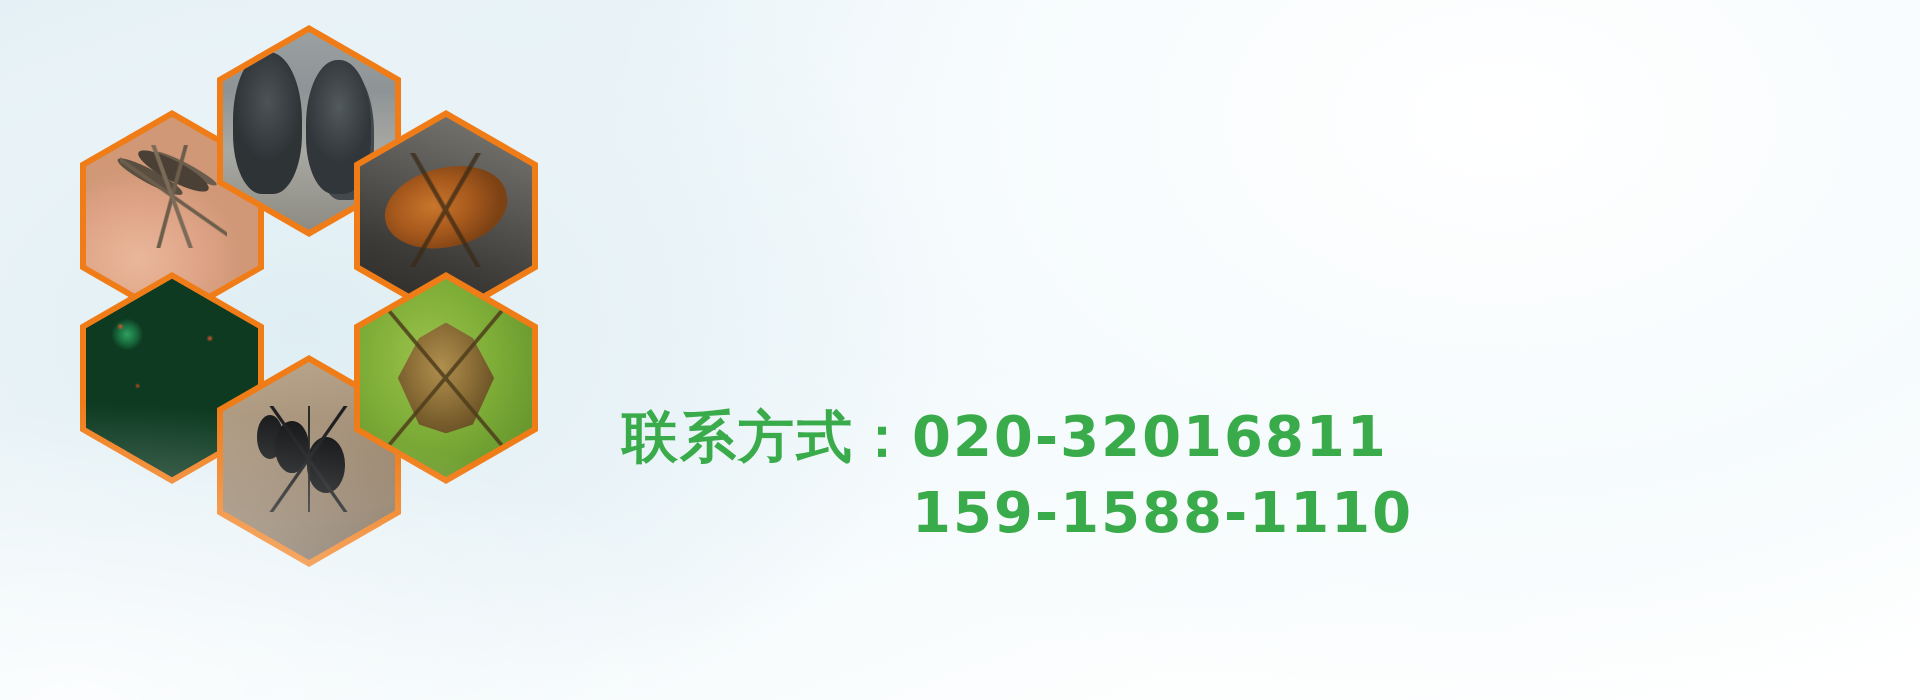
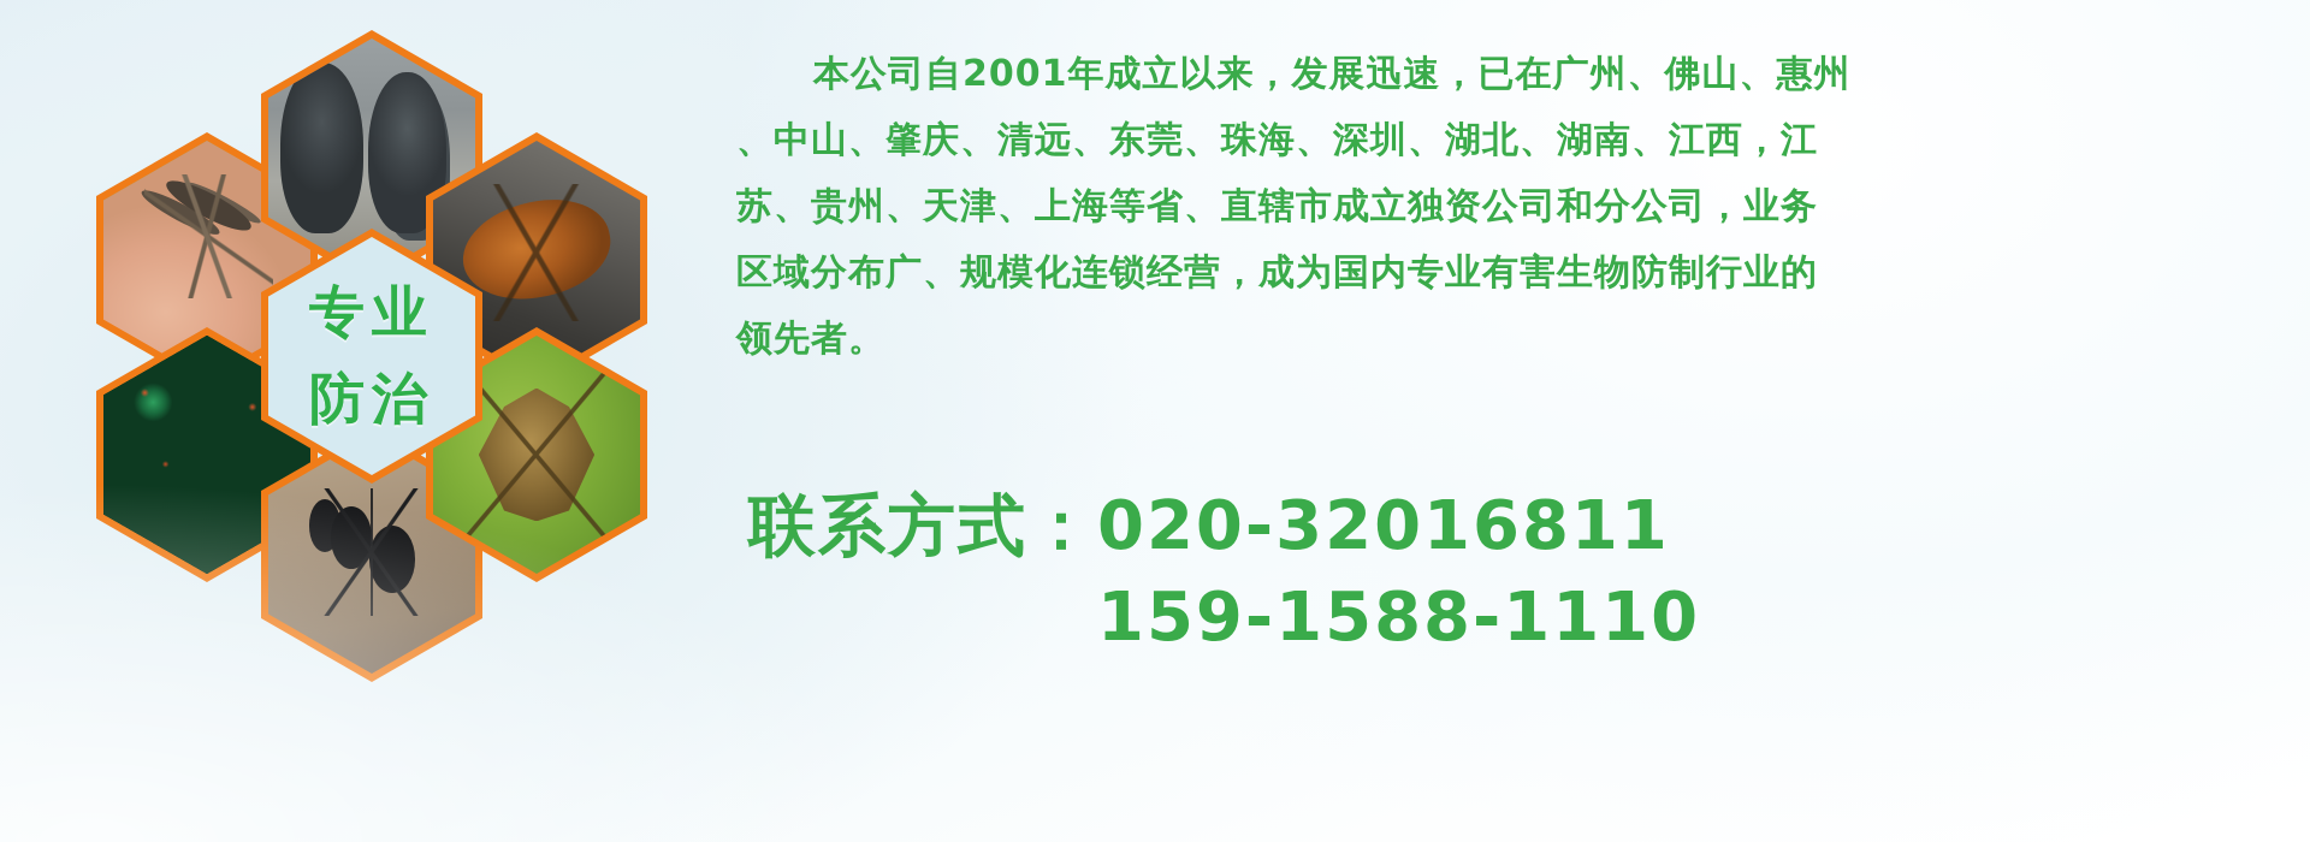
+ 专业
+ 防治
+ 本公司自2001年成立以来，发展迅速，已在广州、佛山、惠州
+ 、中山、肇庆、清远、东莞、珠海、深圳、湖北、湖南、江西，江
+ 苏、贵州、天津、上海等省、直辖市成立独资公司和分公司，业务
+ 区域分布广、规模化连锁经营，成为国内专业有害生物防制行业的
+ 领先者。
  方式：020-32016811
  159-1588-1110
